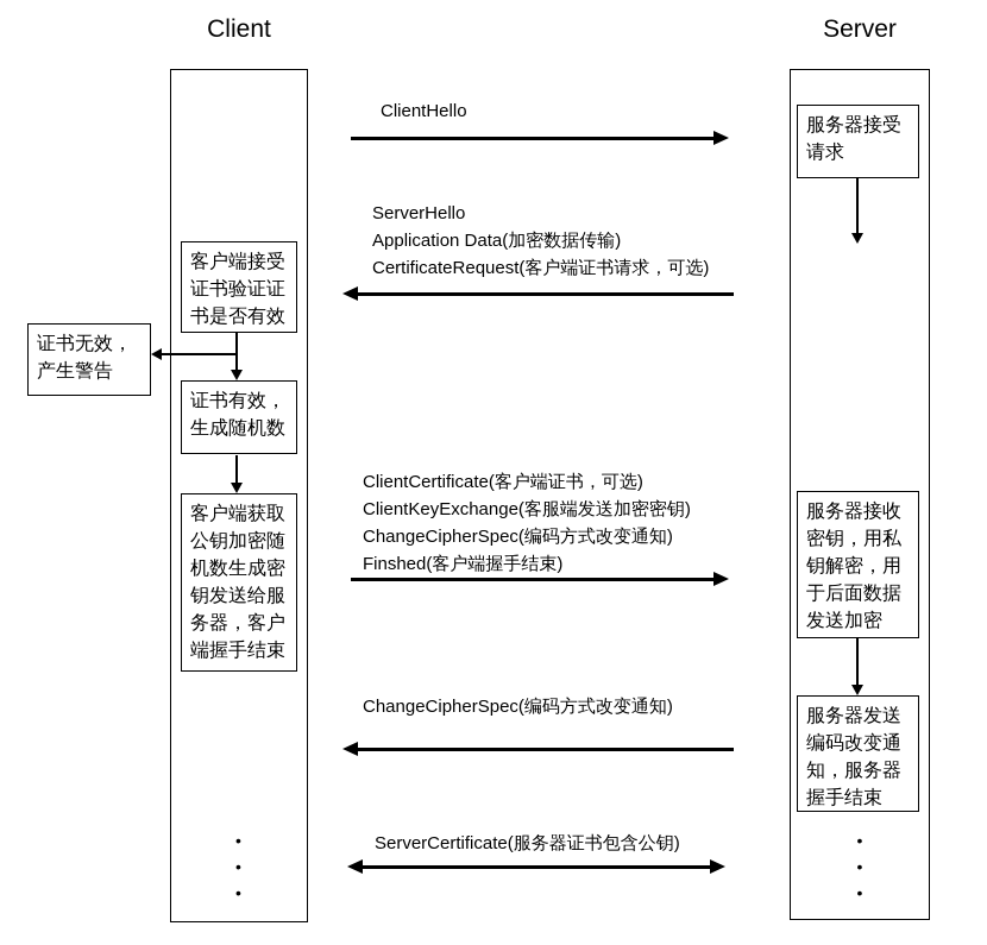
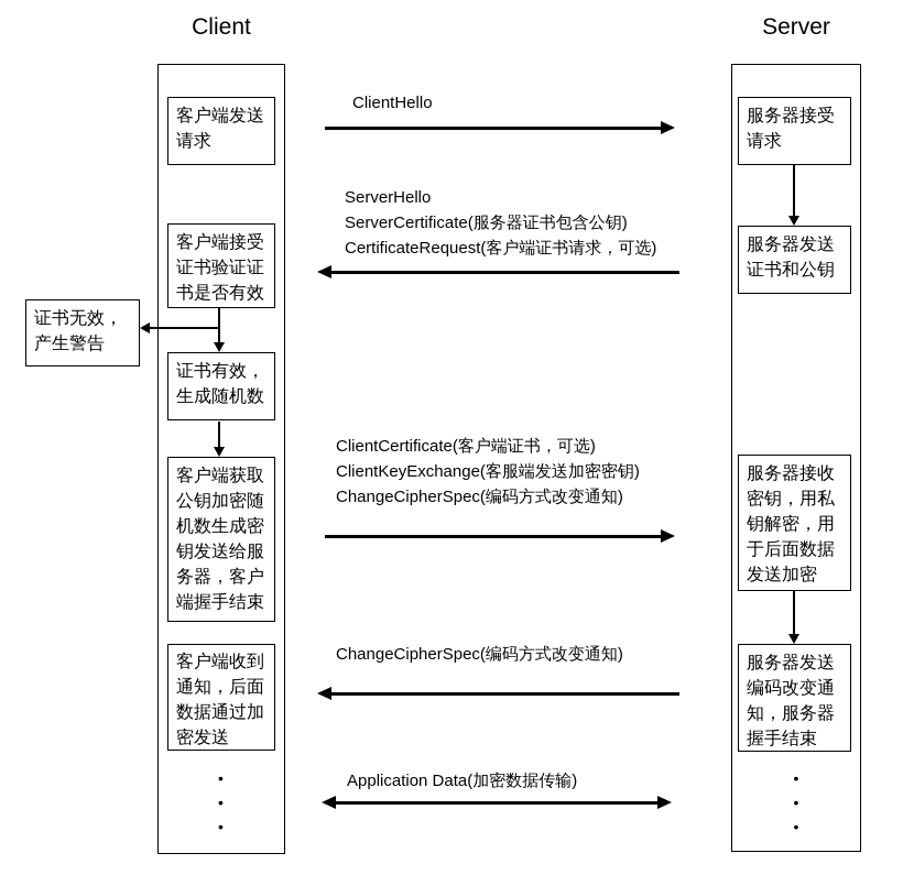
  Client
  Server
+ 客户端发送请求
  客户端接受证书验证证书是否有效
  证书有效，生成随机数
  客户端获取公钥加密随机数生成密钥发送给服务器，客户端握手结束
+ 客户端收到通知，后面数据通过加密发送
  证书无效，产生警告
  服务器接受请求
+ 服务器发送证书和公钥
  服务器接收密钥，用私钥解密，用于后面数据发送加密
  服务器发送编码改变通知，服务器握手结束
  ClientHello
  ServerHello
- Application Data(加密数据传输)
+ ServerCertificate(服务器证书包含公钥)
  CertificateRequest(客户端证书请求，可选)
  ClientCertificate(客户端证书，可选)
  ClientKeyExchange(客服端发送加密密钥)
  ChangeCipherSpec(编码方式改变通知)
- Finshed(客户端握手结束)
  ChangeCipherSpec(编码方式改变通知)
- ServerCertificate(服务器证书包含公钥)
+ Application Data(加密数据传输)
  •
  •
  •
  •
  •
  •
